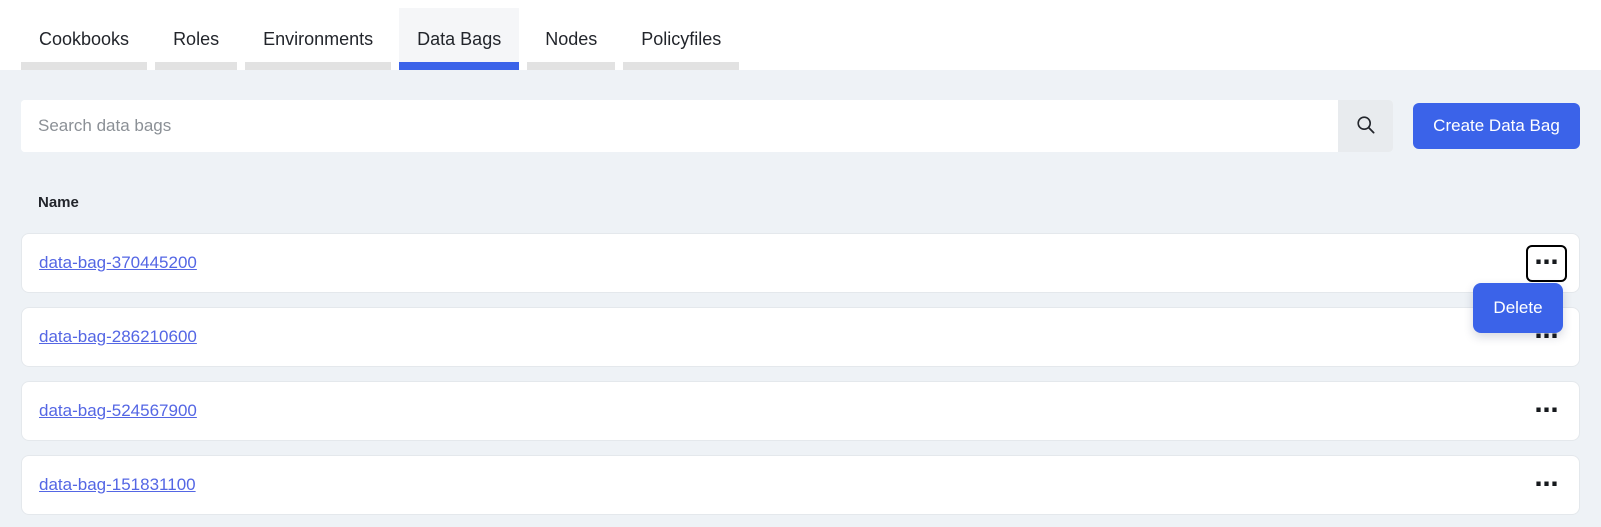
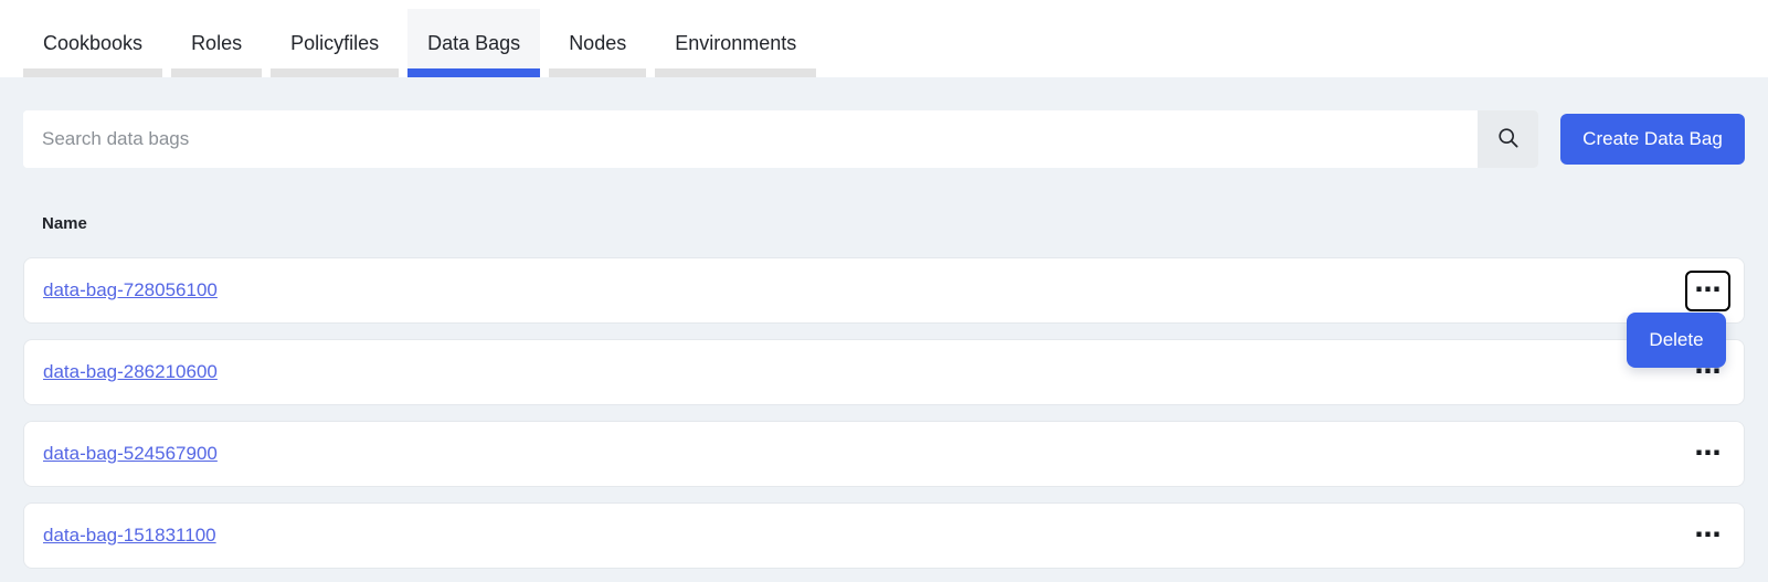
  Cookbooks
  Roles
- Environments
+ Policyfiles
  Data Bags
  Nodes
- Policyfiles
+ Environments
  Search data bags
  Create Data Bag
  Name
- data-bag-370445200
+ data-bag-728056100
  ⋯
  Delete
  data-bag-286210600
  ⋯
  data-bag-524567900
  ⋯
  data-bag-151831100
  ⋯
